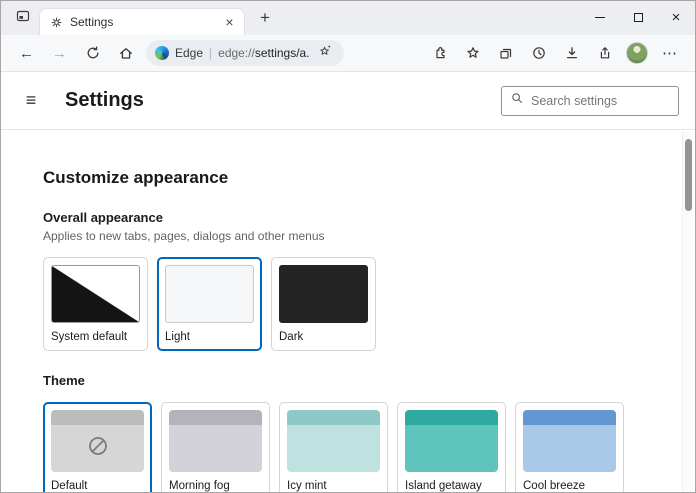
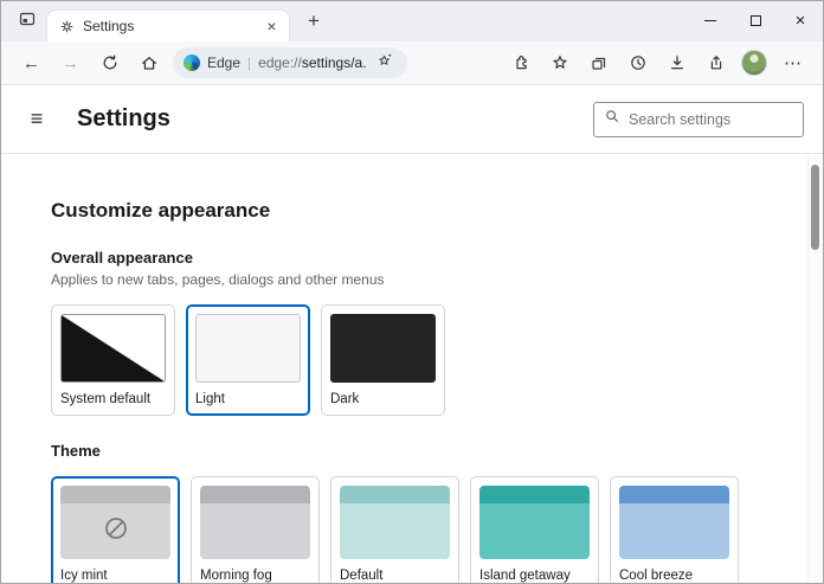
  Settings
  ×
  +
  ×
  ←
  →
  Edge
  |
  edge://settings/a.
  ⋯
  ≡
  Settings
  Search settings
  Customize appearance
  Overall appearance
  Applies to new tabs, pages, dialogs and other menus
  System default
  Light
  Dark
  Theme
- Default
+ Icy mint
  Morning fog
- Icy mint
+ Default
  Island getaway
  Cool breeze
